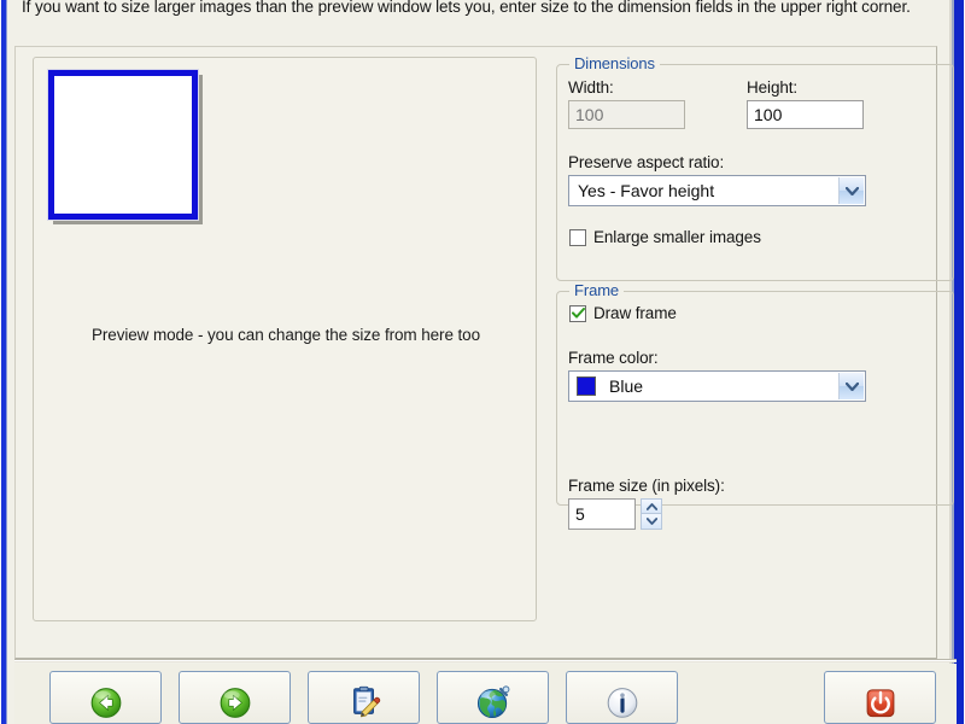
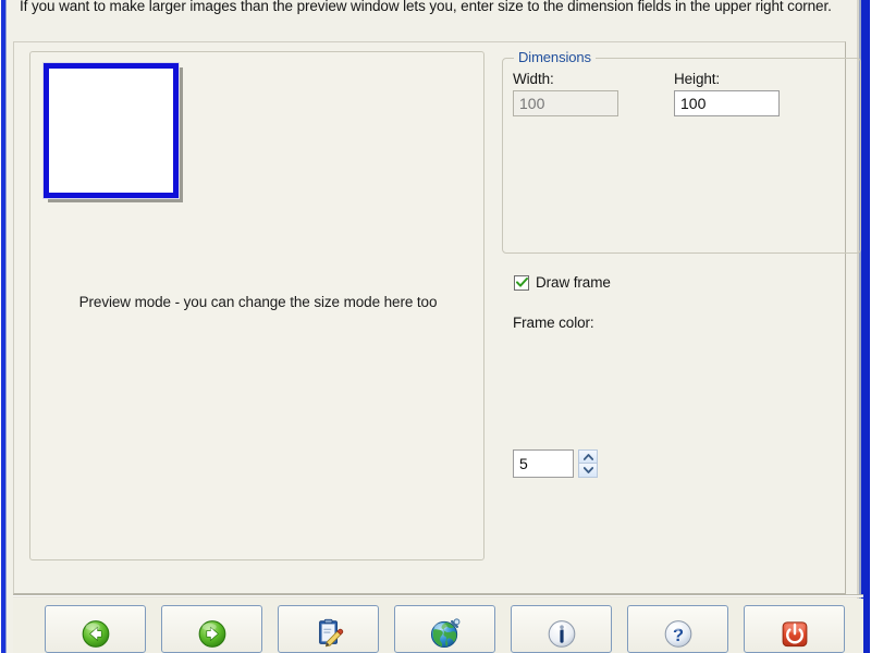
- If you want to size larger images than the preview window lets you, enter size to the dimension fields in the upper right corner.
+ If you want to make larger images than the preview window lets you, enter size to the dimension fields in the upper right corner.
- Preview mode - you can change the size from here too
+ Preview mode - you can change the size mode here too
  Dimensions
  Width:
  100
  Height:
  100
- Preserve aspect ratio:
- Yes - Favor height
- Enlarge smaller images
- Frame
  Draw frame
  Frame color:
- Blue
- Frame size (in pixels):
  5
+ ?
